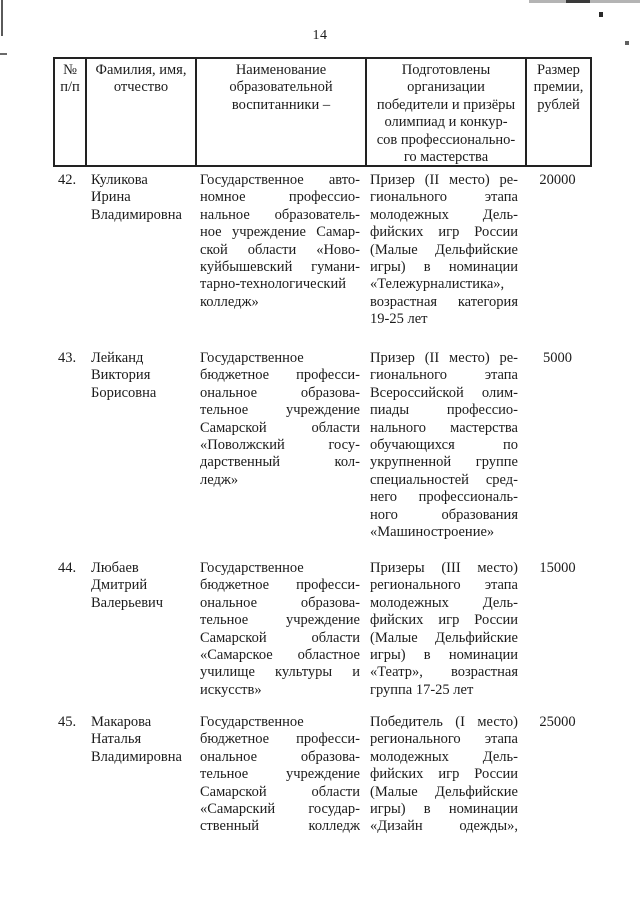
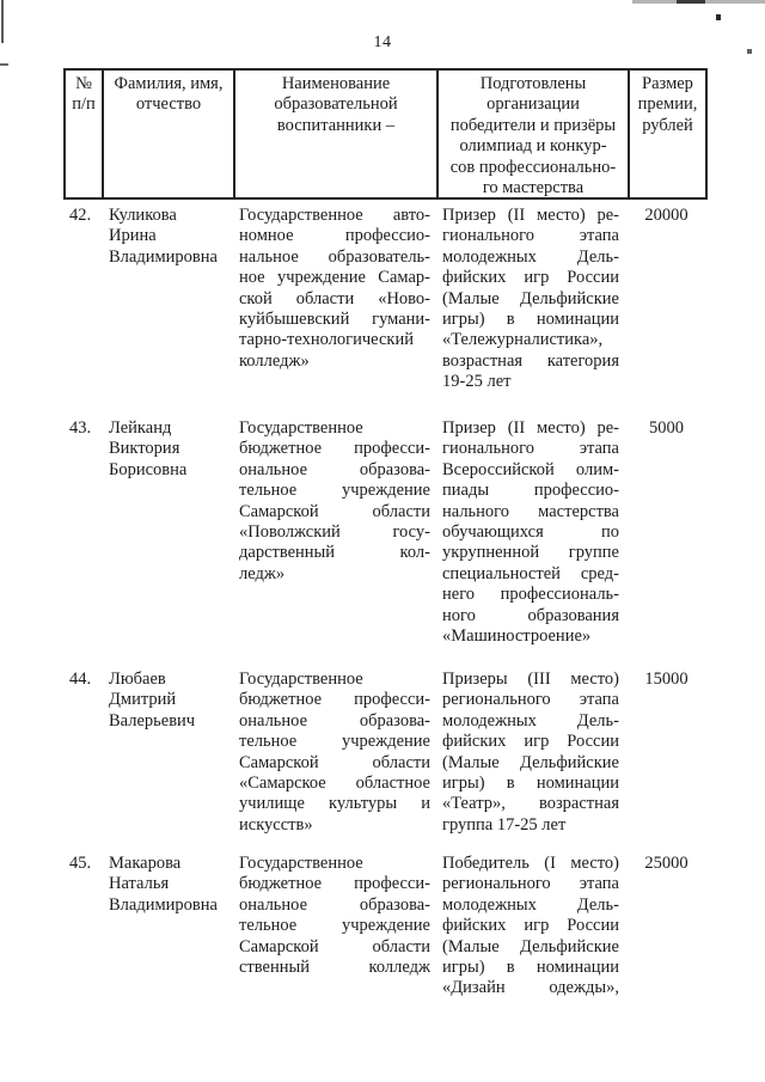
  14
  №
  п/п
  Фамилия, имя,
  отчество
  Наименование
  образовательной
  воспитанники –
  Подготовлены
  организации
  победители и призёры
  олимпиад и конкур-
  сов профессионально-
  го мастерства
  Размер
  премии,
  рублей
  42.
  Куликова
  Ирина
  Владимировна
  Государственное авто-
  номное профессио-
  нальное образователь-
  ное учреждение Самар-
  ской области «Ново-
  куйбышевский гумани-
  тарно-технологический
  колледж»
  Призер (II место) ре-
  гионального этапа
  молодежных Дель-
  фийских игр России
  (Малые Дельфийские
  игры) в номинации
  «Тележурналистика»,
  возрастная категория
  19-25 лет
  20000
  43.
  Лейканд
  Виктория
  Борисовна
  Государственное
  бюджетное професси-
  ональное образова-
  тельное учреждение
  Самарской области
  «Поволжский госу-
  дарственный кол-
  ледж»
  Призер (II место) ре-
  гионального этапа
  Всероссийской олим-
  пиады профессио-
  нального мастерства
  обучающихся по
  укрупненной группе
  специальностей сред-
  него профессиональ-
  ного образования
  «Машиностроение»
  5000
  44.
  Любаев
  Дмитрий
  Валерьевич
  Государственное
  бюджетное професси-
  ональное образова-
  тельное учреждение
  Самарской области
  «Самарское областное
  училище культуры и
  искусств»
  Призеры (III место)
  регионального этапа
  молодежных Дель-
  фийских игр России
  (Малые Дельфийские
  игры) в номинации
  «Театр», возрастная
  группа 17-25 лет
  15000
  45.
  Макарова
  Наталья
  Владимировна
  Государственное
  бюджетное професси-
  ональное образова-
  тельное учреждение
  Самарской области
- «Самарский государ-
  ственный колледж
  Победитель (I место)
  регионального этапа
  молодежных Дель-
  фийских игр России
  (Малые Дельфийские
  игры) в номинации
  «Дизайн одежды»,
  25000
